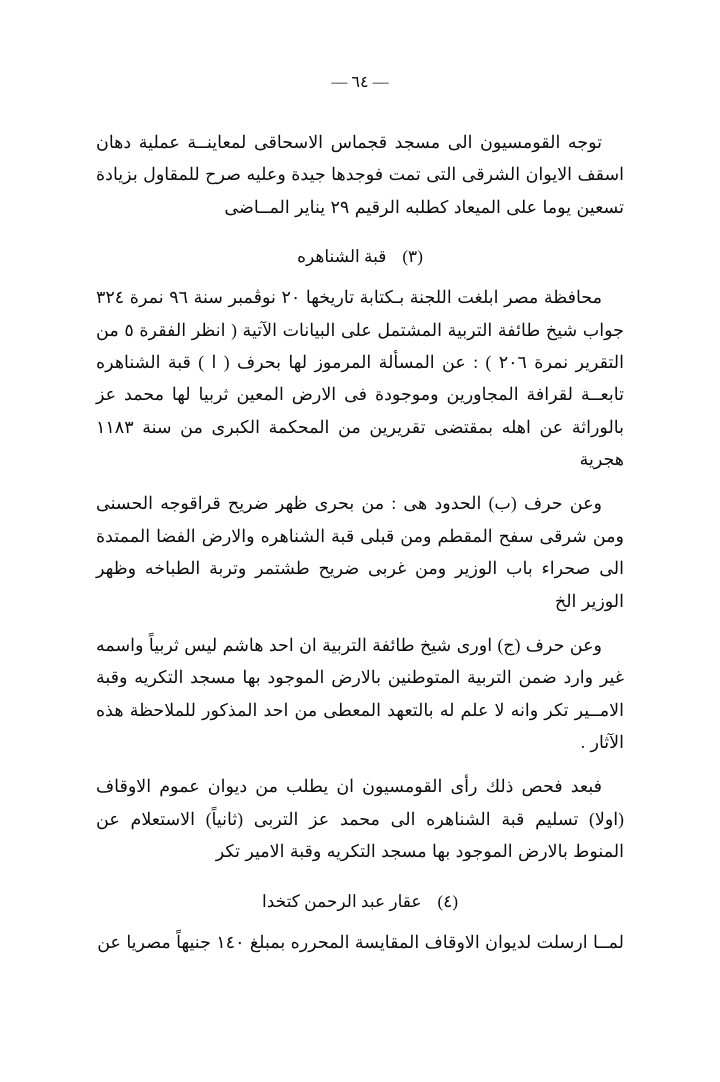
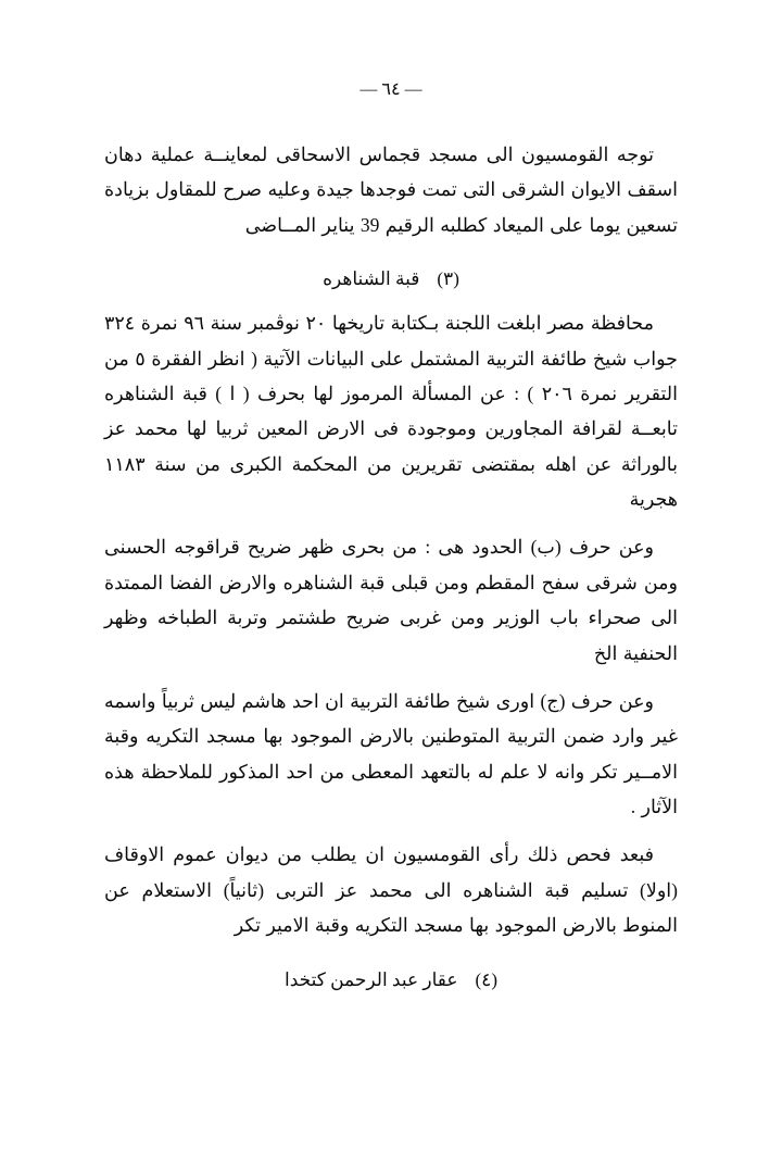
  — ٦٤ —
- توجه القومسيون الى مسجد قجماس الاسحاقى لمعاينــة عملية دهان اسقف الايوان الشرقى التى تمت فوجدها جيدة وعليه صرح للمقاول بزيادة تسعين يوما على الميعاد كطلبه الرقيم ٢٩ يناير المــاضى
+ توجه القومسيون الى مسجد قجماس الاسحاقى لمعاينــة عملية دهان اسقف الايوان الشرقى التى تمت فوجدها جيدة وعليه صرح للمقاول بزيادة تسعين يوما على الميعاد كطلبه الرقيم 39 يناير المــاضى
  (٣)قبة الشناهره
  محافظة مصر ابلغت اللجنة بـكتابة تاريخها ٢٠ نوڤمبر سنة ٩٦ نمرة ٣٢٤ جواب شيخ طائفة التربية المشتمل على البيانات الآتية ( انظر الفقرة ٥ من التقرير نمرة ٢٠٦ ) : عن المسألة المرموز لها بحرف ( ا ) قبة الشناهره تابعــة لقرافة المجاورين وموجودة فى الارض المعين ثربيا لها محمد عز بالوراثة عن اهله بمقتضى تقريرين من المحكمة الكبرى من سنة ١١٨٣ هجرية
- وعن حرف (ب) الحدود هى : من بحرى ظهر ضريح قراقوجه الحسنى ومن شرقى سفح المقطم ومن قبلى قبة الشناهره والارض الفضا الممتدة الى صحراء باب الوزير ومن غربى ضريح طشتمر وتربة الطباخه وظهر الوزير الخ
+ وعن حرف (ب) الحدود هى : من بحرى ظهر ضريح قراقوجه الحسنى ومن شرقى سفح المقطم ومن قبلى قبة الشناهره والارض الفضا الممتدة الى صحراء باب الوزير ومن غربى ضريح طشتمر وتربة الطباخه وظهر الحنفية الخ
  وعن حرف (ج) اورى شيخ طائفة التربية ان احد هاشم ليس ثربياً واسمه غير وارد ضمن التربية المتوطنين بالارض الموجود بها مسجد التكريه وقبة الامــير تكر وانه لا علم له بالتعهد المعطى من احد المذكور للملاحظة هذه الآثار .
  فبعد فحص ذلك رأى القومسيون ان يطلب من ديوان عموم الاوقاف (اولا) تسليم قبة الشناهره الى محمد عز التربى (ثانياً) الاستعلام عن المنوط بالارض الموجود بها مسجد التكريه وقبة الامير تكر
  (٤)عقار عبد الرحمن كتخدا
- لمــا ارسلت لديوان الاوقاف المقايسة المحرره بمبلغ ١٤٠ جنيهاً مصريا عن
